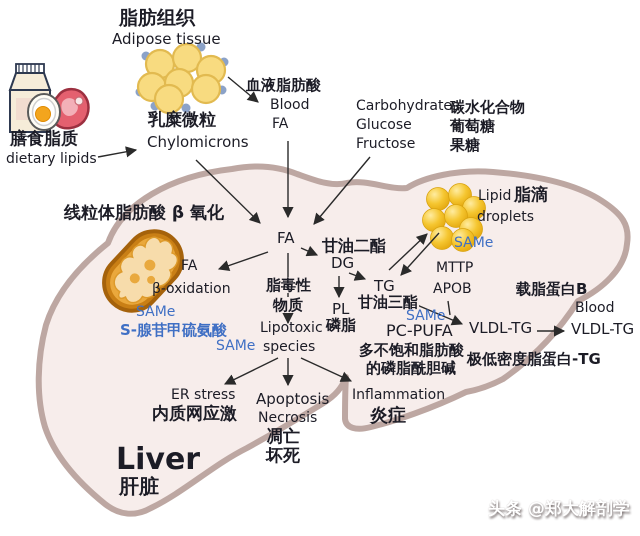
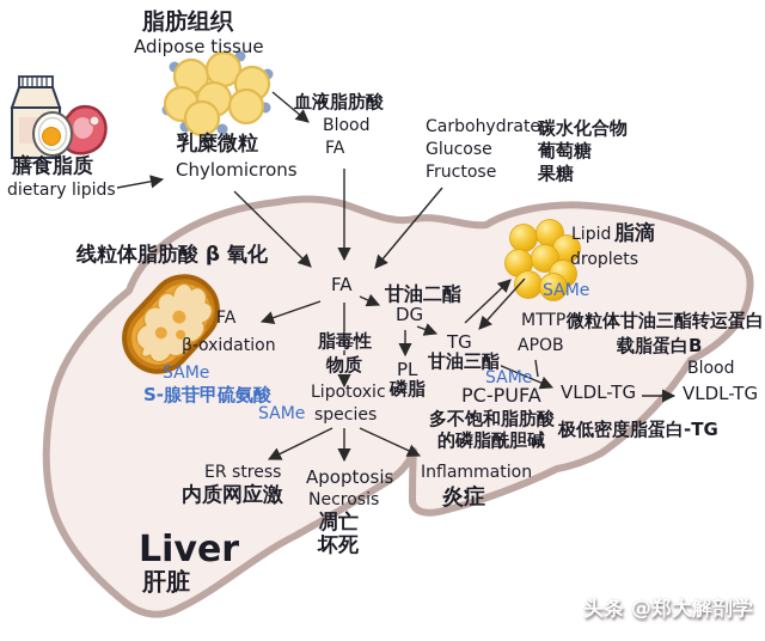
  脂肪组织
  Adipose tissue
  膳食脂质
  dietary lipids
  乳糜微粒
  Chylomicrons
  血液脂肪酸
  Blood
  FA
  Carbohydrates
  Glucose
  Fructose
  碳水化合物
  葡萄糖
  果糖
  线粒体脂肪酸 β 氧化
  FA
  β-oxidation
  SAMe
  S-腺苷甲硫氨酸
  SAMe
  FA
  甘油二酯
  DG
  TG
  甘油三酯
  PL
  磷脂
  脂毒性
  物质
  Lipotoxic
  species
  Lipid
  脂滴
  droplets
  SAMe
  MTTP
+ 微粒体甘油三酯转运蛋白
  APOB
  载脂蛋白B
  SAMe
  PC-PUFA
  多不饱和脂肪酸
  的磷脂酰胆碱
  VLDL-TG
  Blood
  VLDL-TG
  极低密度脂蛋白-TG
  ER stress
  内质网应激
  Apoptosis
  Necrosis
  凋亡
  坏死
  Inflammation
  炎症
  Liver
  肝脏
  头条 @郑大解剖学
